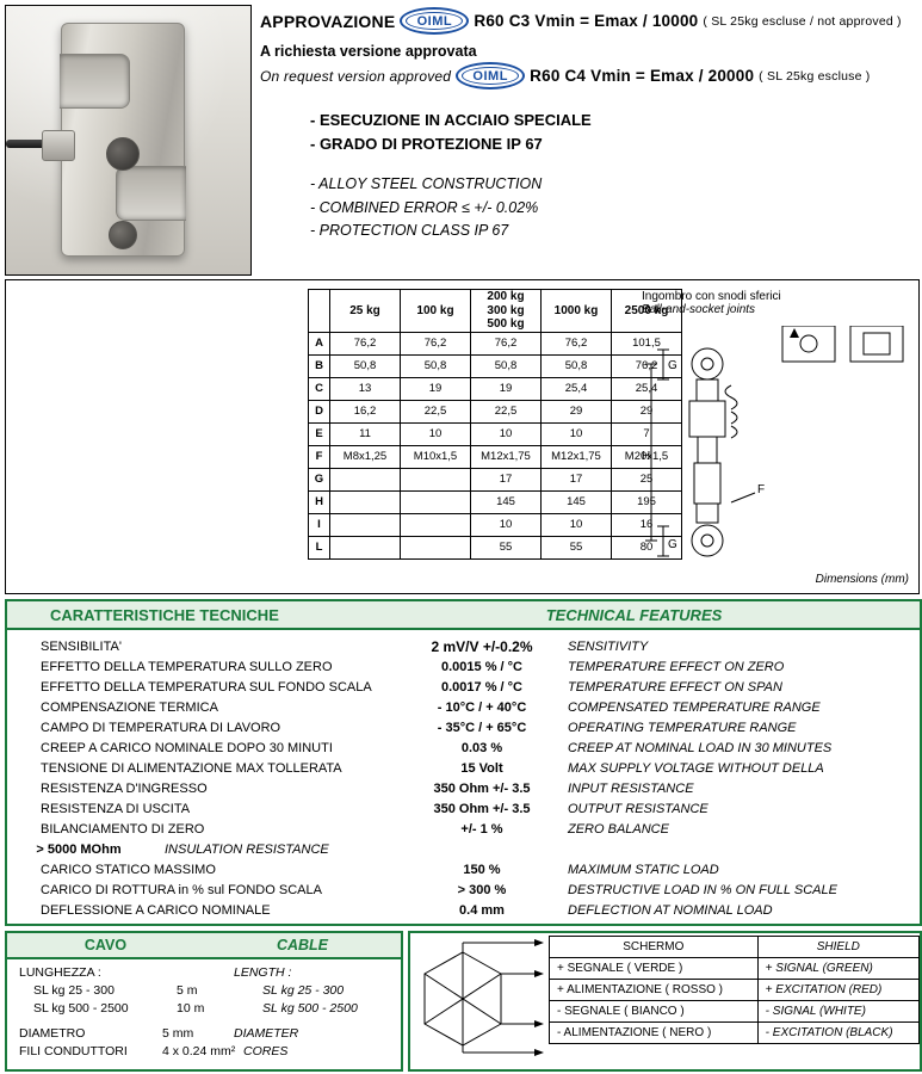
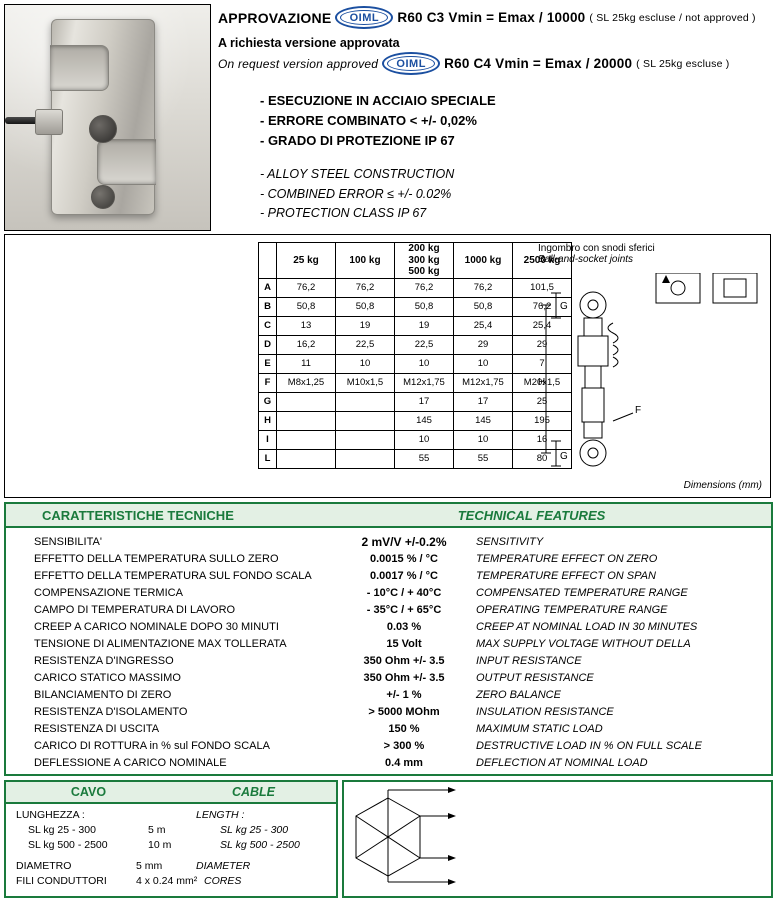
  APPROVAZIONE
  OIML
  R60 C3
  Vmin = Emax / 10000
  ( SL 25kg escluse / not approved )
  A richiesta versione approvata
  On request version approved
  OIML
  R60 C4
  Vmin = Emax / 20000
  ( SL 25kg escluse )
  - ESECUZIONE IN ACCIAIO SPECIALE
+ - ERRORE COMBINATO < +/- 0,02%
  - GRADO DI PROTEZIONE IP 67
  - ALLOY STEEL CONSTRUCTION
  - COMBINED ERROR ≤ +/- 0.02%
  - PROTECTION CLASS IP 67
  	25 kg	100 kg	200 kg 300 kg 500 kg	1000 kg	2500 kg
  A	76,2	76,2	76,2	76,2	101,5
  B	50,8	50,8	50,8	50,8	76,2
  C	13	19	19	25,4	25,4
  D	16,2	22,5	22,5	29	29
  E	11	10	10	10	7
  F	M8x1,25	M10x1,5	M12x1,75	M12x1,75	M20x1,5
  G			17	17	25
  H			145	145	195
  I			10	10	16
  L			55	55	80
  Ingombro con snodi sferici
  Ball-and-socket joints
  G
  H
  F
  G
  Dimensions (mm)
  CARATTERISTICHE TECNICHE
  TECHNICAL FEATURES
  SENSIBILITA'
  2 mV/V +/-0.2%
  SENSITIVITY
  EFFETTO DELLA TEMPERATURA SULLO ZERO
  0.0015 % / °C
  TEMPERATURE EFFECT ON ZERO
  EFFETTO DELLA TEMPERATURA SUL FONDO SCALA
  0.0017 % / °C
  TEMPERATURE EFFECT ON SPAN
  COMPENSAZIONE TERMICA
  - 10°C / + 40°C
  COMPENSATED TEMPERATURE RANGE
  CAMPO DI TEMPERATURA DI LAVORO
  - 35°C / + 65°C
  OPERATING TEMPERATURE RANGE
  CREEP A CARICO NOMINALE DOPO 30 MINUTI
  0.03 %
  CREEP AT NOMINAL LOAD IN 30 MINUTES
  TENSIONE DI ALIMENTAZIONE MAX TOLLERATA
  15 Volt
  MAX SUPPLY VOLTAGE WITHOUT DELLA
  RESISTENZA D'INGRESSO
  350 Ohm +/- 3.5
  INPUT RESISTANCE
- RESISTENZA DI USCITA
+ CARICO STATICO MASSIMO
  350 Ohm +/- 3.5
  OUTPUT RESISTANCE
  BILANCIAMENTO DI ZERO
  +/- 1 %
  ZERO BALANCE
+ RESISTENZA D'ISOLAMENTO
  > 5000 MOhm
  INSULATION RESISTANCE
- CARICO STATICO MASSIMO
+ RESISTENZA DI USCITA
  150 %
  MAXIMUM STATIC LOAD
  CARICO DI ROTTURA in % sul FONDO SCALA
  > 300 %
  DESTRUCTIVE LOAD IN % ON FULL SCALE
  DEFLESSIONE A CARICO NOMINALE
  0.4 mm
  DEFLECTION AT NOMINAL LOAD
  CAVO
  CABLE
  LUNGHEZZA :
  LENGTH :
  SL kg 25 - 300
  5 m
  SL kg 25 - 300
  SL kg 500 - 2500
  10 m
  SL kg 500 - 2500
  DIAMETRO
  5 mm
  DIAMETER
  FILI CONDUTTORI
  4 x 0.24 mm²
  CORES
- SCHERMO	SHIELD
- + SEGNALE ( VERDE )	+ SIGNAL (GREEN)
- + ALIMENTAZIONE ( ROSSO )	+ EXCITATION (RED)
- - SEGNALE ( BIANCO )	- SIGNAL (WHITE)
- - ALIMENTAZIONE ( NERO )	- EXCITATION (BLACK)
